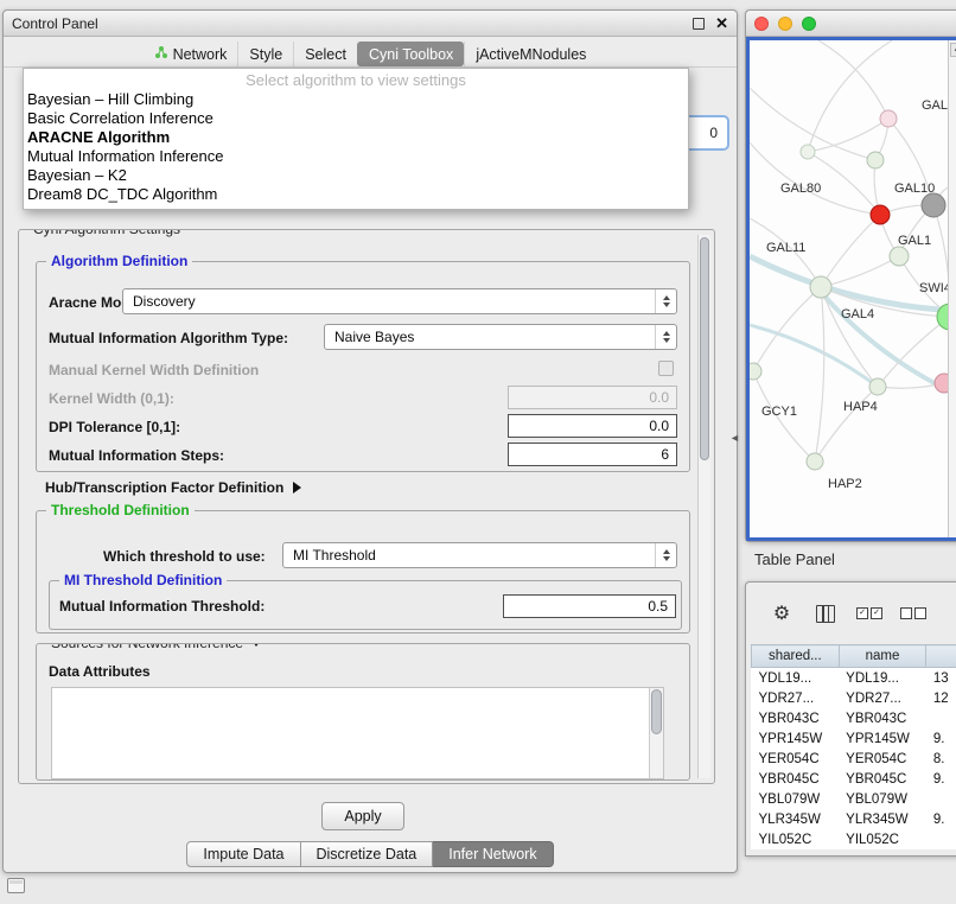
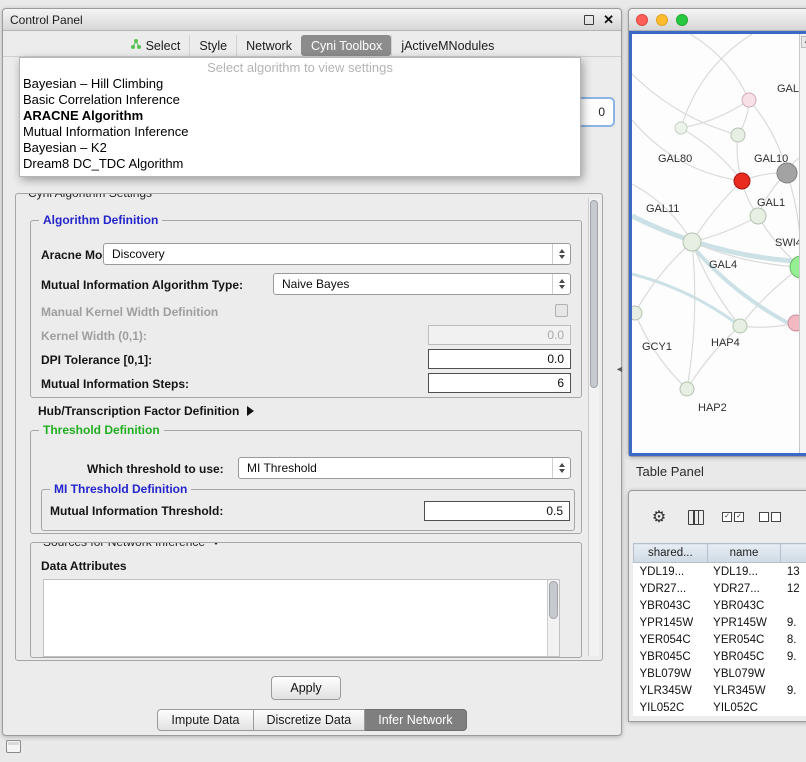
  Control Panel
  ✕
- Network
+ Select
  Style
- Select
+ Network
  Cyni Toolbox
  jActiveMNodules
  Select algorithm to view settings
  Bayesian – Hill Climbing
  Basic Correlation Inference
  ARACNE Algorithm
  Mutual Information Inference
  Bayesian – K2
  Dream8 DC_TDC Algorithm
  0
  Algorithm Definition
  Aracne Mo
  Discovery
  Mutual Information Algorithm Type:
  Naive Bayes
  Manual Kernel Width Definition
  Kernel Width (0,1):
  0.0
  DPI Tolerance [0,1]:
  0.0
  Mutual Information Steps:
  6
  Hub/Transcription Factor Definition
  Threshold Definition
  Which threshold to use:
  MI Threshold
  MI Threshold Definition
  Mutual Information Threshold:
  0.5
  Data Attributes
  Apply
  Impute Data
  Discretize Data
  Infer Network
  GAL
  GAL80
  GAL10
  GAL11
  GAL1
  SWI
  GAL4
  GCY1
  HAP4
  HAP2
  ◄
  Table Panel
  ⚙
  shared...	name
  YDL19...	YDL19...	13
  YDR27...	YDR27...	12
  YBR043C	YBR043C
  YPR145W	YPR145W	9.
  YER054C	YER054C	8.
  YBR045C	YBR045C	9.
  YBL079W	YBL079W
  YLR345W	YLR345W	9.
  YIL052C	YIL052C
